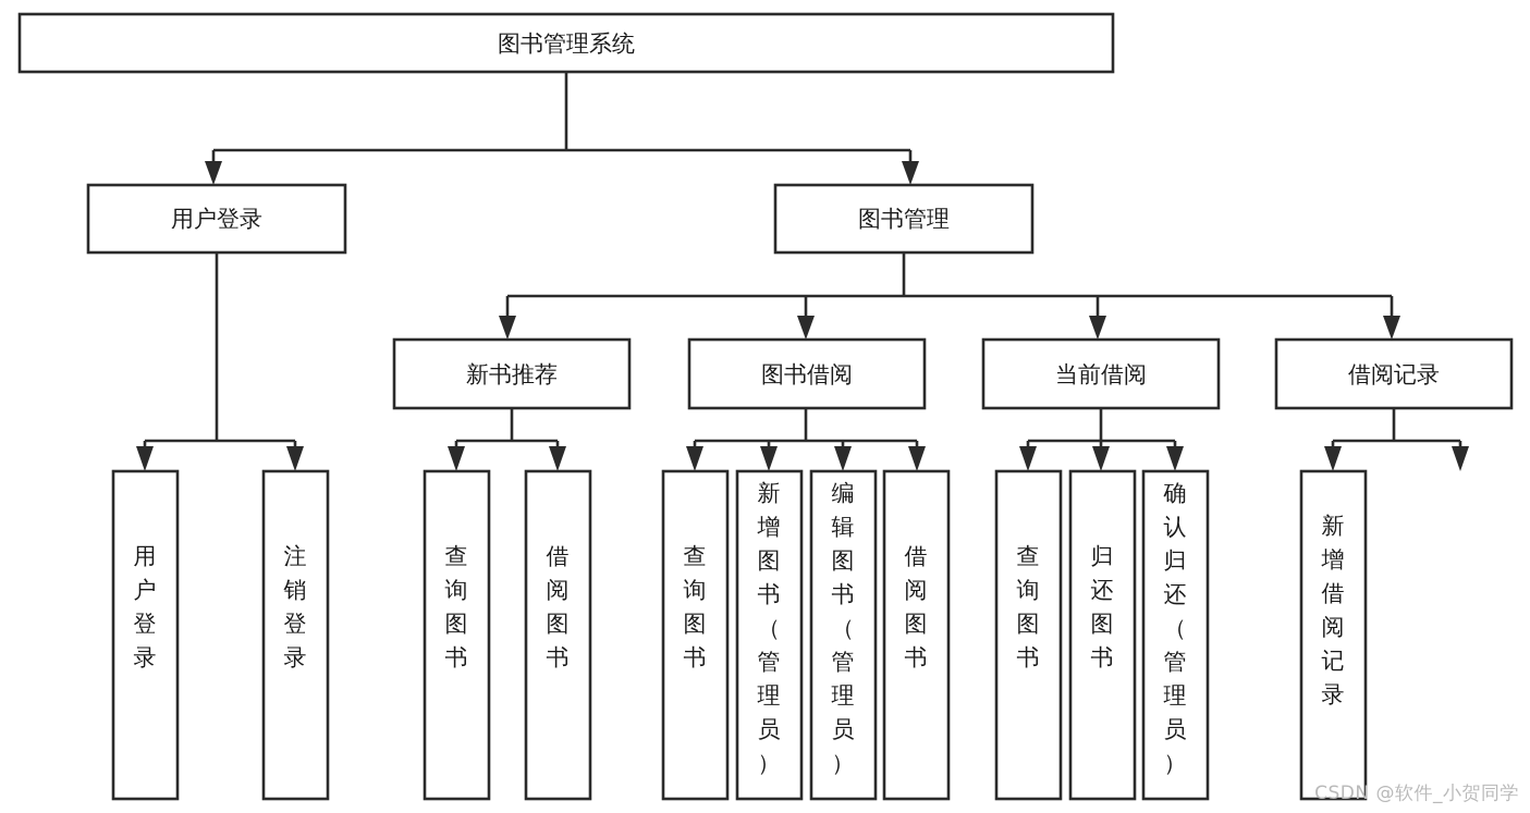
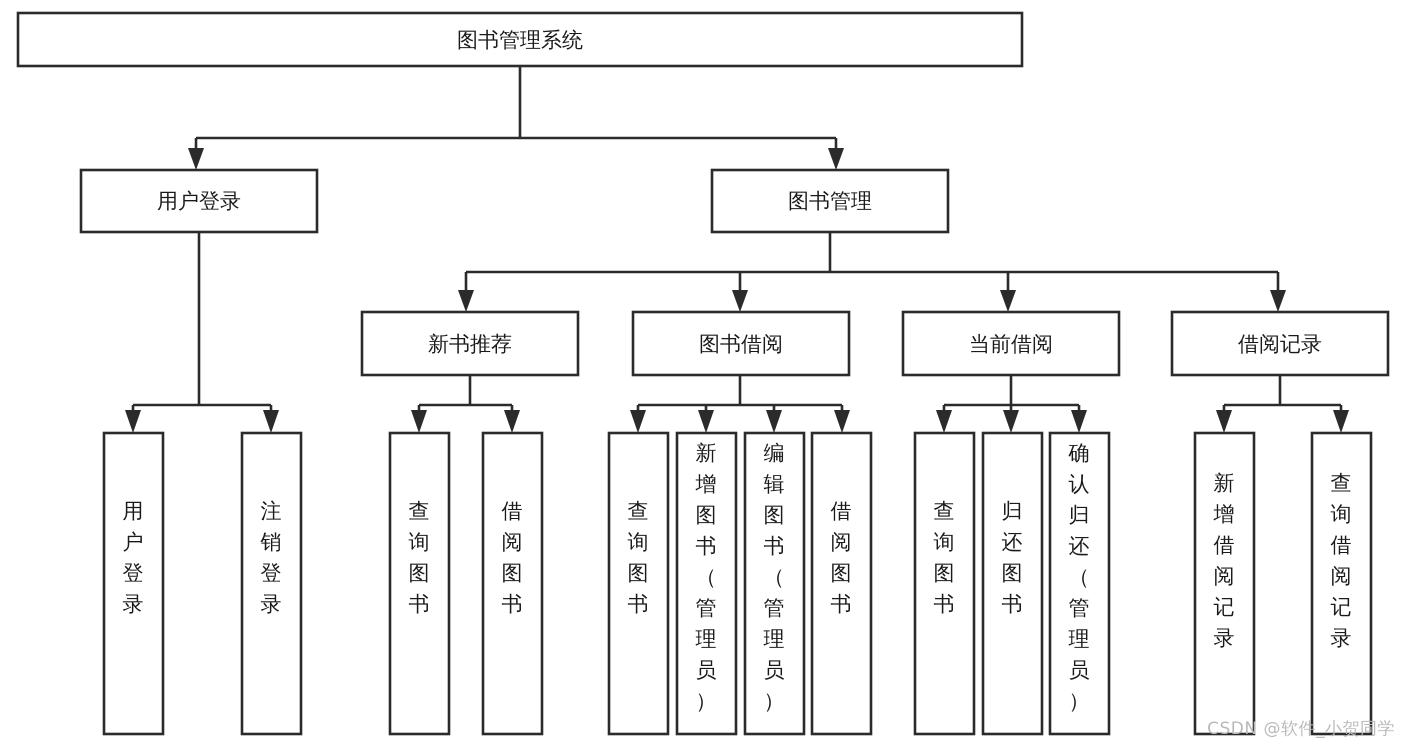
  图书管理系统
  用户登录
  图书管理
  新书推荐
  图书借阅
  当前借阅
  借阅记录
  用户登录
  注销登录
  查询图书
  借阅图书
  查询图书
  新增图书（管理员）
  编辑图书（管理员）
  借阅图书
  查询图书
  归还图书
  确认归还（管理员）
  新增借阅记录
+ 查询借阅记录
  CSDN @软件_小贺同学
